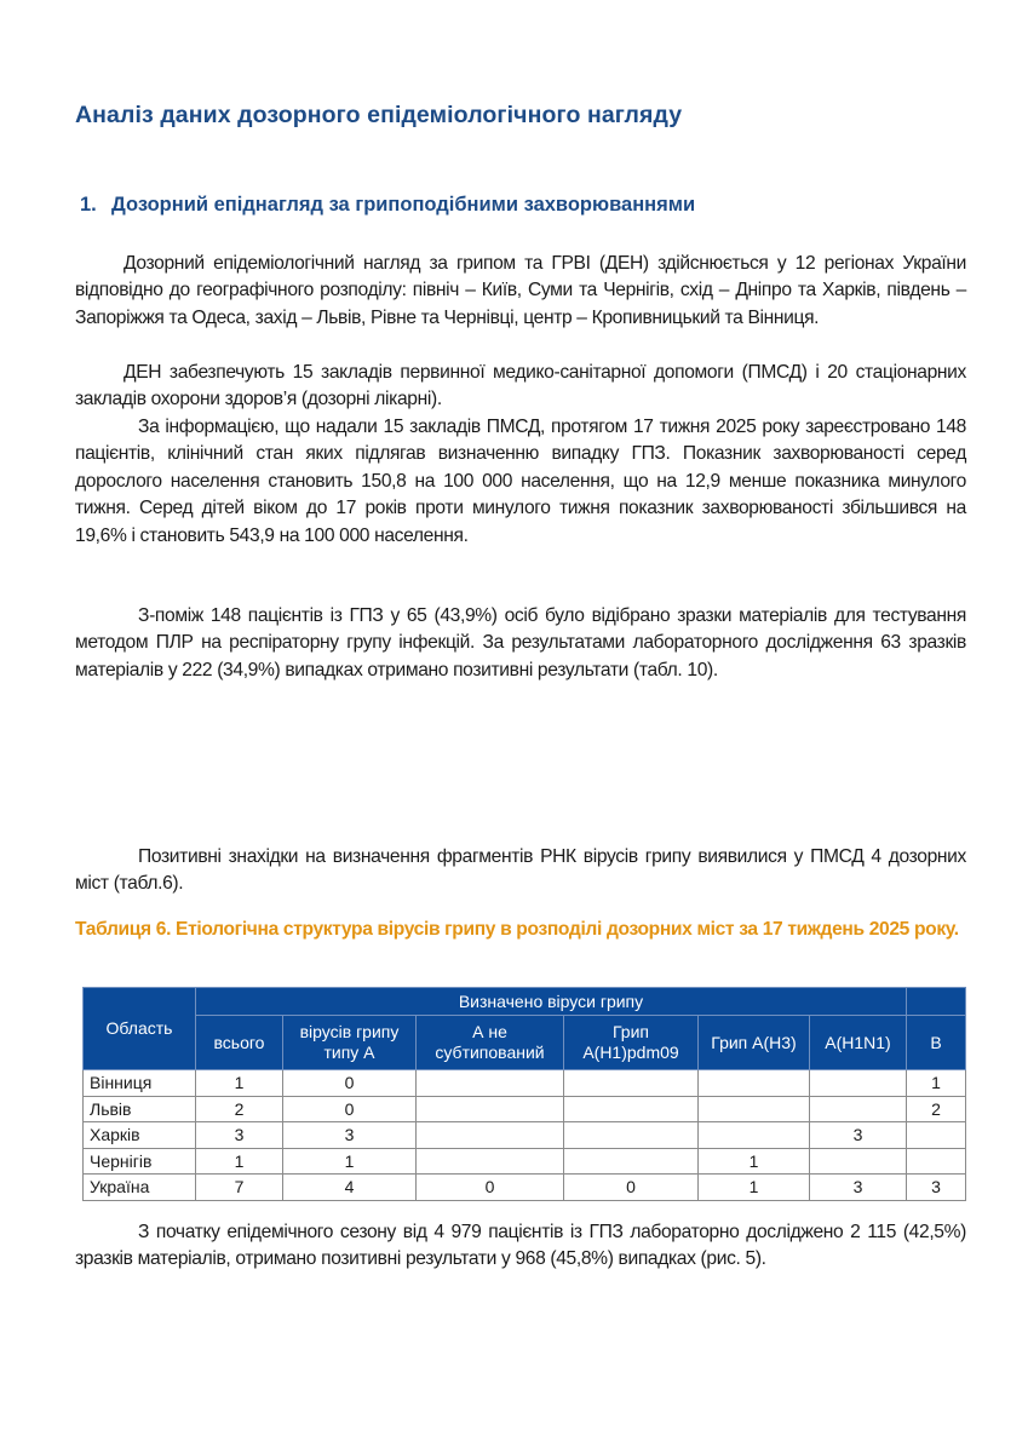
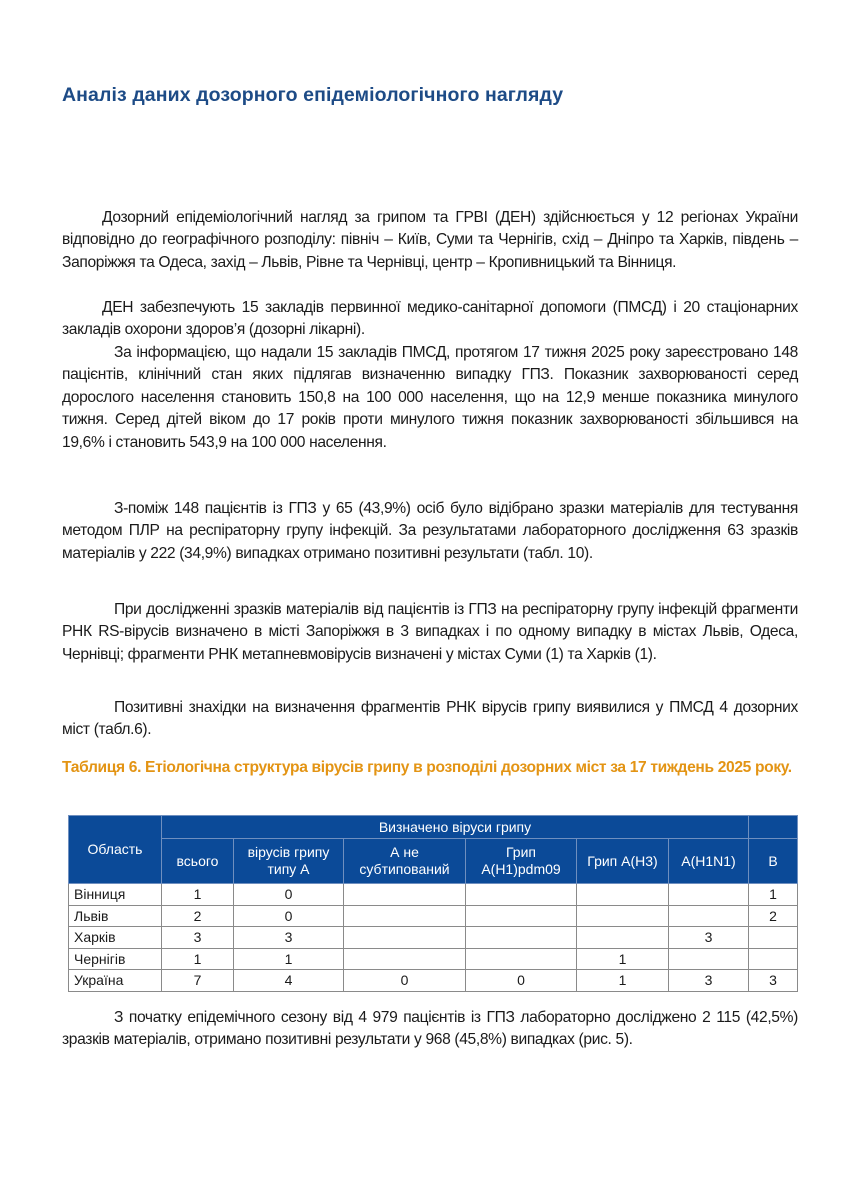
  Аналіз даних дозорного епідеміологічного нагляду
- 1. Дозорний епіднагляд за грипоподібними захворюваннями
  Дозорний епідеміологічний нагляд за грипом та ГРВІ (ДЕН) здійснюється у 12 регіонах України відповідно до географічного розподілу: північ – Київ, Суми та Чернігів, схід – Дніпро та Харків, південь – Запоріжжя та Одеса, захід – Львів, Рівне та Чернівці, центр – Кропивницький та Вінниця.
  ДЕН забезпечують 15 закладів первинної медико-санітарної допомоги (ПМСД) і 20 стаціонарних закладів охорони здоров’я (дозорні лікарні).
  За інформацією, що надали 15 закладів ПМСД, протягом 17 тижня 2025 року зареєстровано 148 пацієнтів, клінічний стан яких підлягав визначенню випадку ГПЗ. Показник захворюваності серед дорослого населення становить 150,8 на 100 000 населення, що на 12,9 менше показника минулого тижня. Серед дітей віком до 17 років проти минулого тижня показник захворюваності збільшився на 19,6% і становить 543,9 на 100 000 населення.
  З-поміж 148 пацієнтів із ГПЗ у 65 (43,9%) осіб було відібрано зразки матеріалів для тестування методом ПЛР на респіраторну групу інфекцій. За результатами лабораторного дослідження 63 зразків матеріалів у 222 (34,9%) випадках отримано позитивні результати (табл. 10).
+ При дослідженні зразків матеріалів від пацієнтів із ГПЗ на респіраторну групу інфекцій фрагменти РНК RS-вірусів визначено в місті Запоріжжя в 3 випадках і по одному випадку в містах Львів, Одеса, Чернівці; фрагменти РНК метапневмовірусів визначені у містах Суми (1) та Харків (1).
  Позитивні знахідки на визначення фрагментів РНК вірусів грипу виявилися у ПМСД 4 дозорних міст (табл.6).
  Таблиця 6. Етіологічна структура вірусів грипу в розподілі дозорних міст за 17 тиждень 2025 року.
  Область	Визначено віруси грипу
  всього	вірусів грипу типу А	А не субтипований	Грип A(H1)pdm09	Грип А(H3)	A(H1N1)	В
  Вінниця	1	0					1
  Львів	2	0					2
  Харків	3	3				3
  Чернігів	1	1			1
  Україна	7	4	0	0	1	3	3
  З початку епідемічного сезону від 4 979 пацієнтів із ГПЗ лабораторно досліджено 2 115 (42,5%) зразків матеріалів, отримано позитивні результати у 968 (45,8%) випадках (рис. 5).
